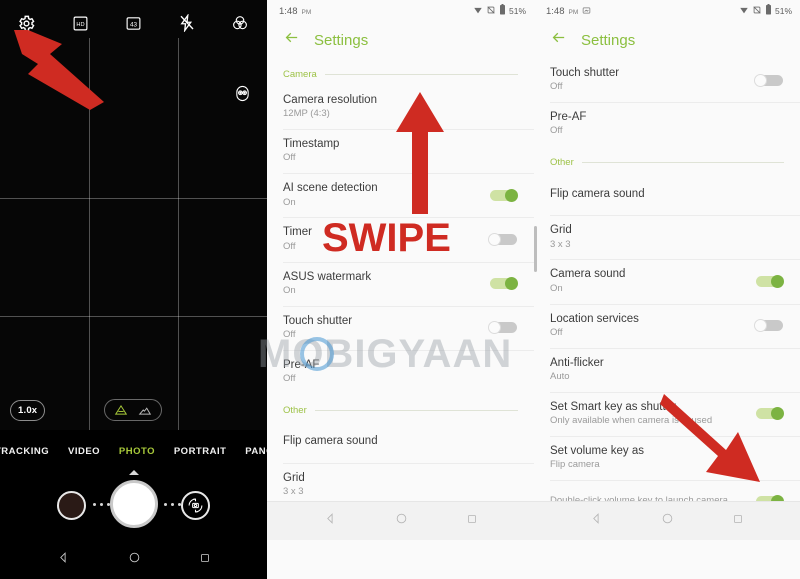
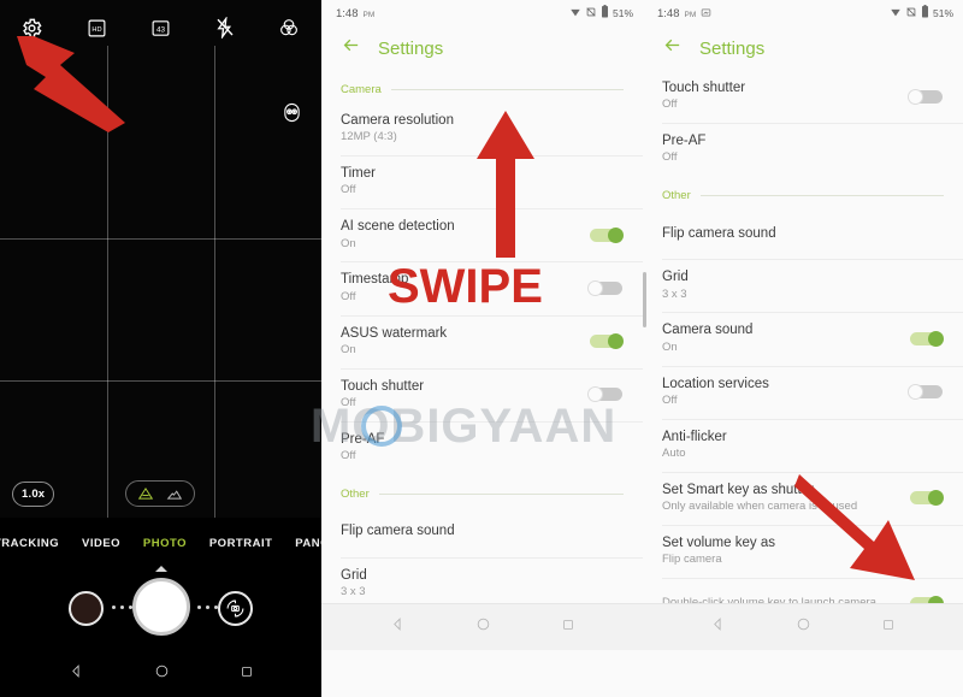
  1.0x
  RACKING
  VIDEO
  PHOTO
  PORTRAIT
  PAN
  1:48
  51%
  Settings
  Camera
  Camera resolution
  12MP (4:3)
- Timestamp
+ Timer
  Off
  AI scene detection
  On
- Timer
+ Timestamp
  Off
  ASUS watermark
  On
  Touch shutter
  Off
  Pre-AF
  Off
  Other
  Flip camera sound
  Grid
  3 x 3
  1:48
  51%
  Settings
  Touch shutter
  Off
  Pre-AF
  Off
  Other
  Flip camera sound
  Grid
  3 x 3
  Camera sound
  On
  Location services
  Off
  Anti-flicker
  Auto
  Set Smart key as shut
  Only available when camera is used
  Set volume key as
  Flip camera
  MOBIGYAAN
  SWIPE
